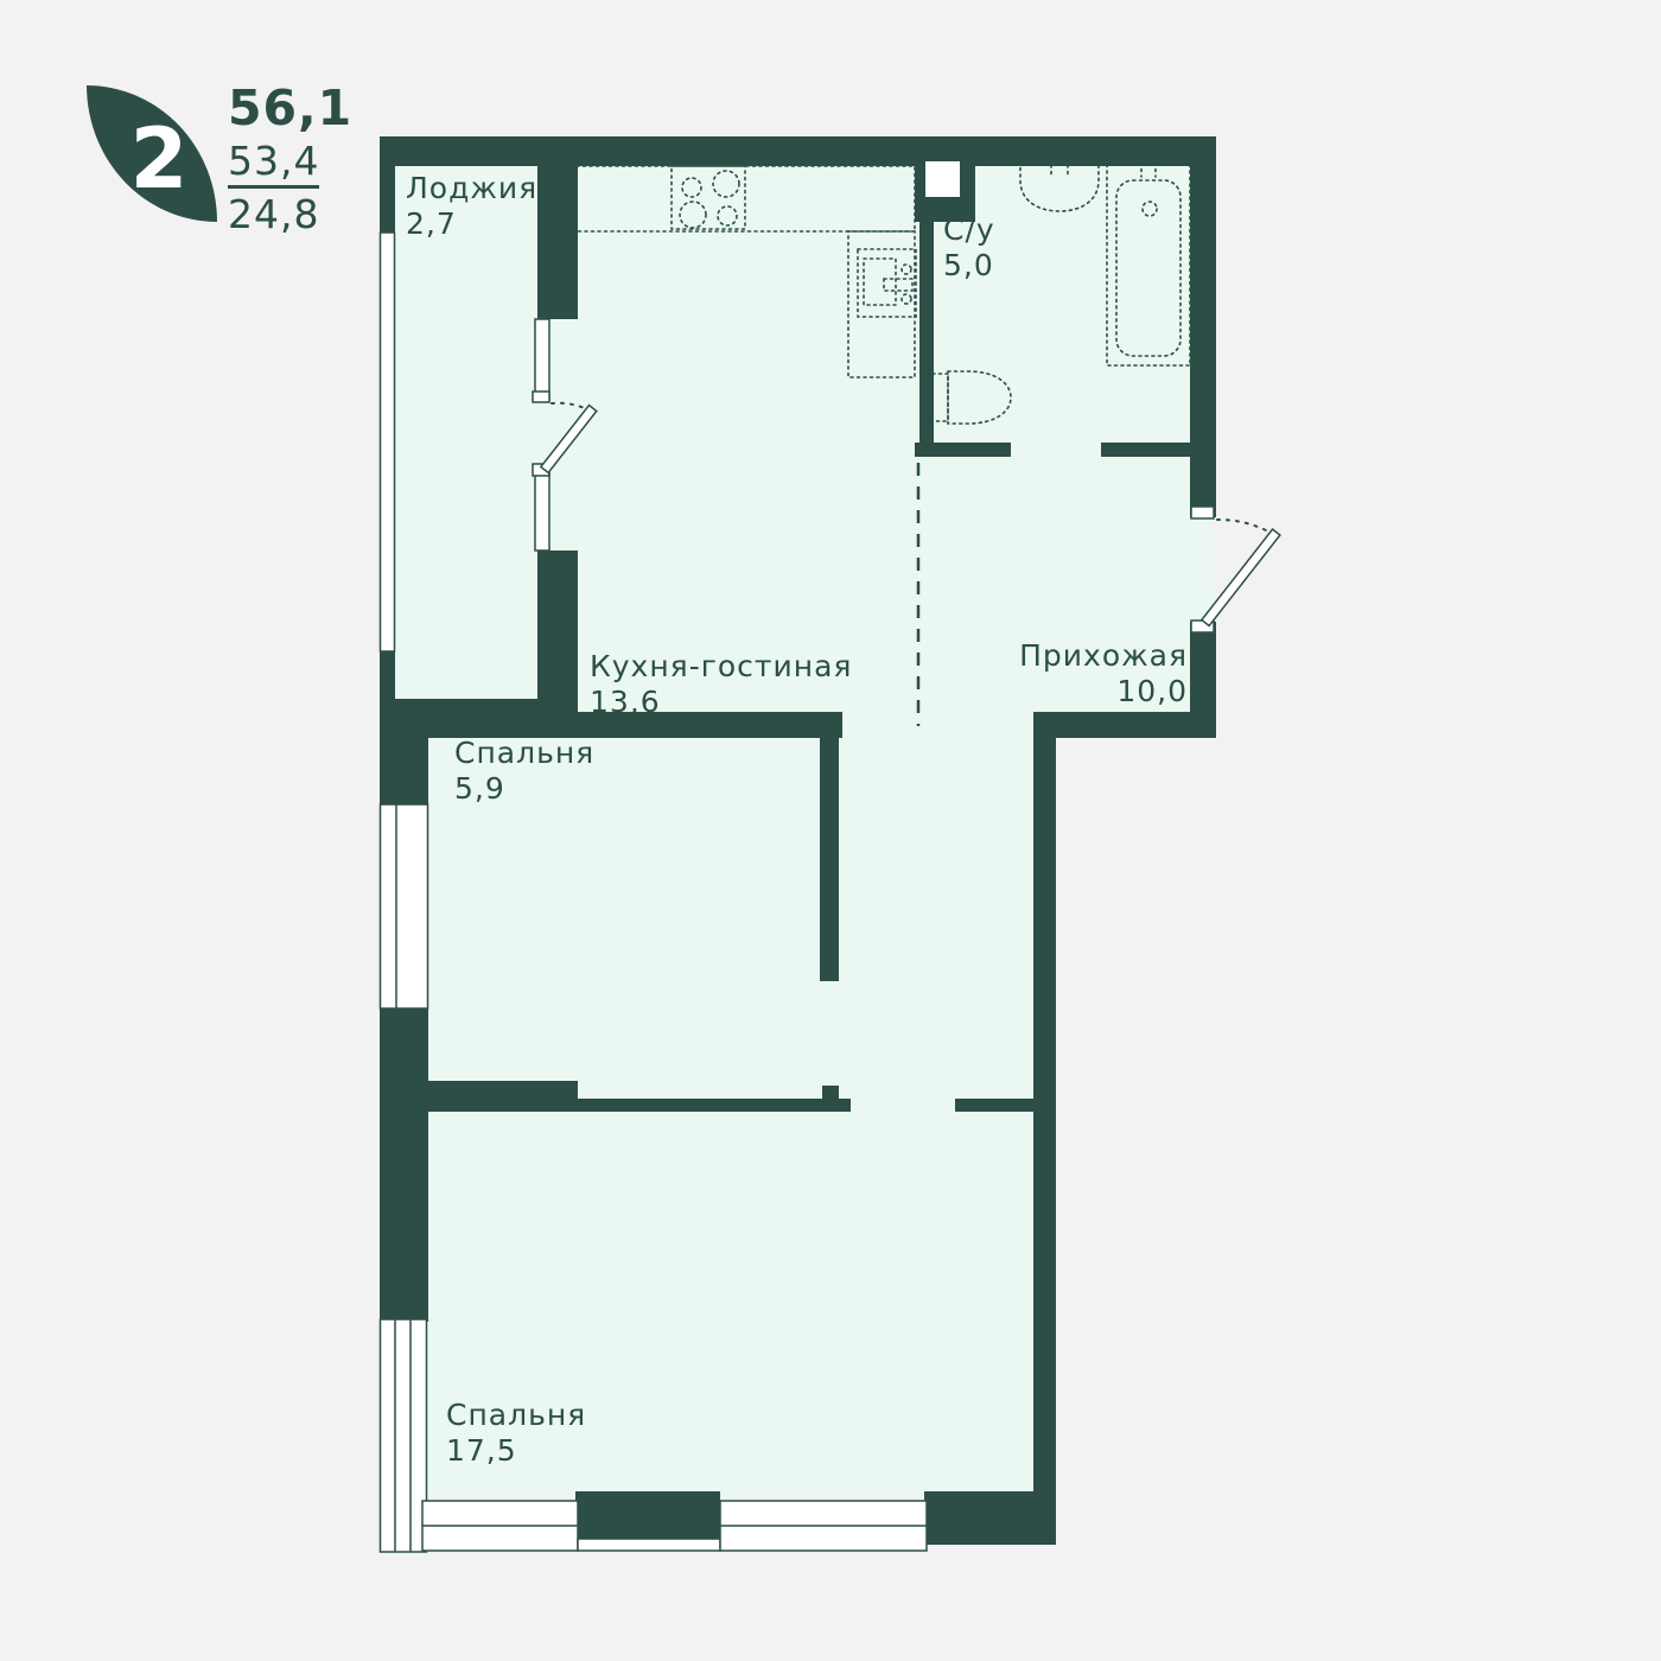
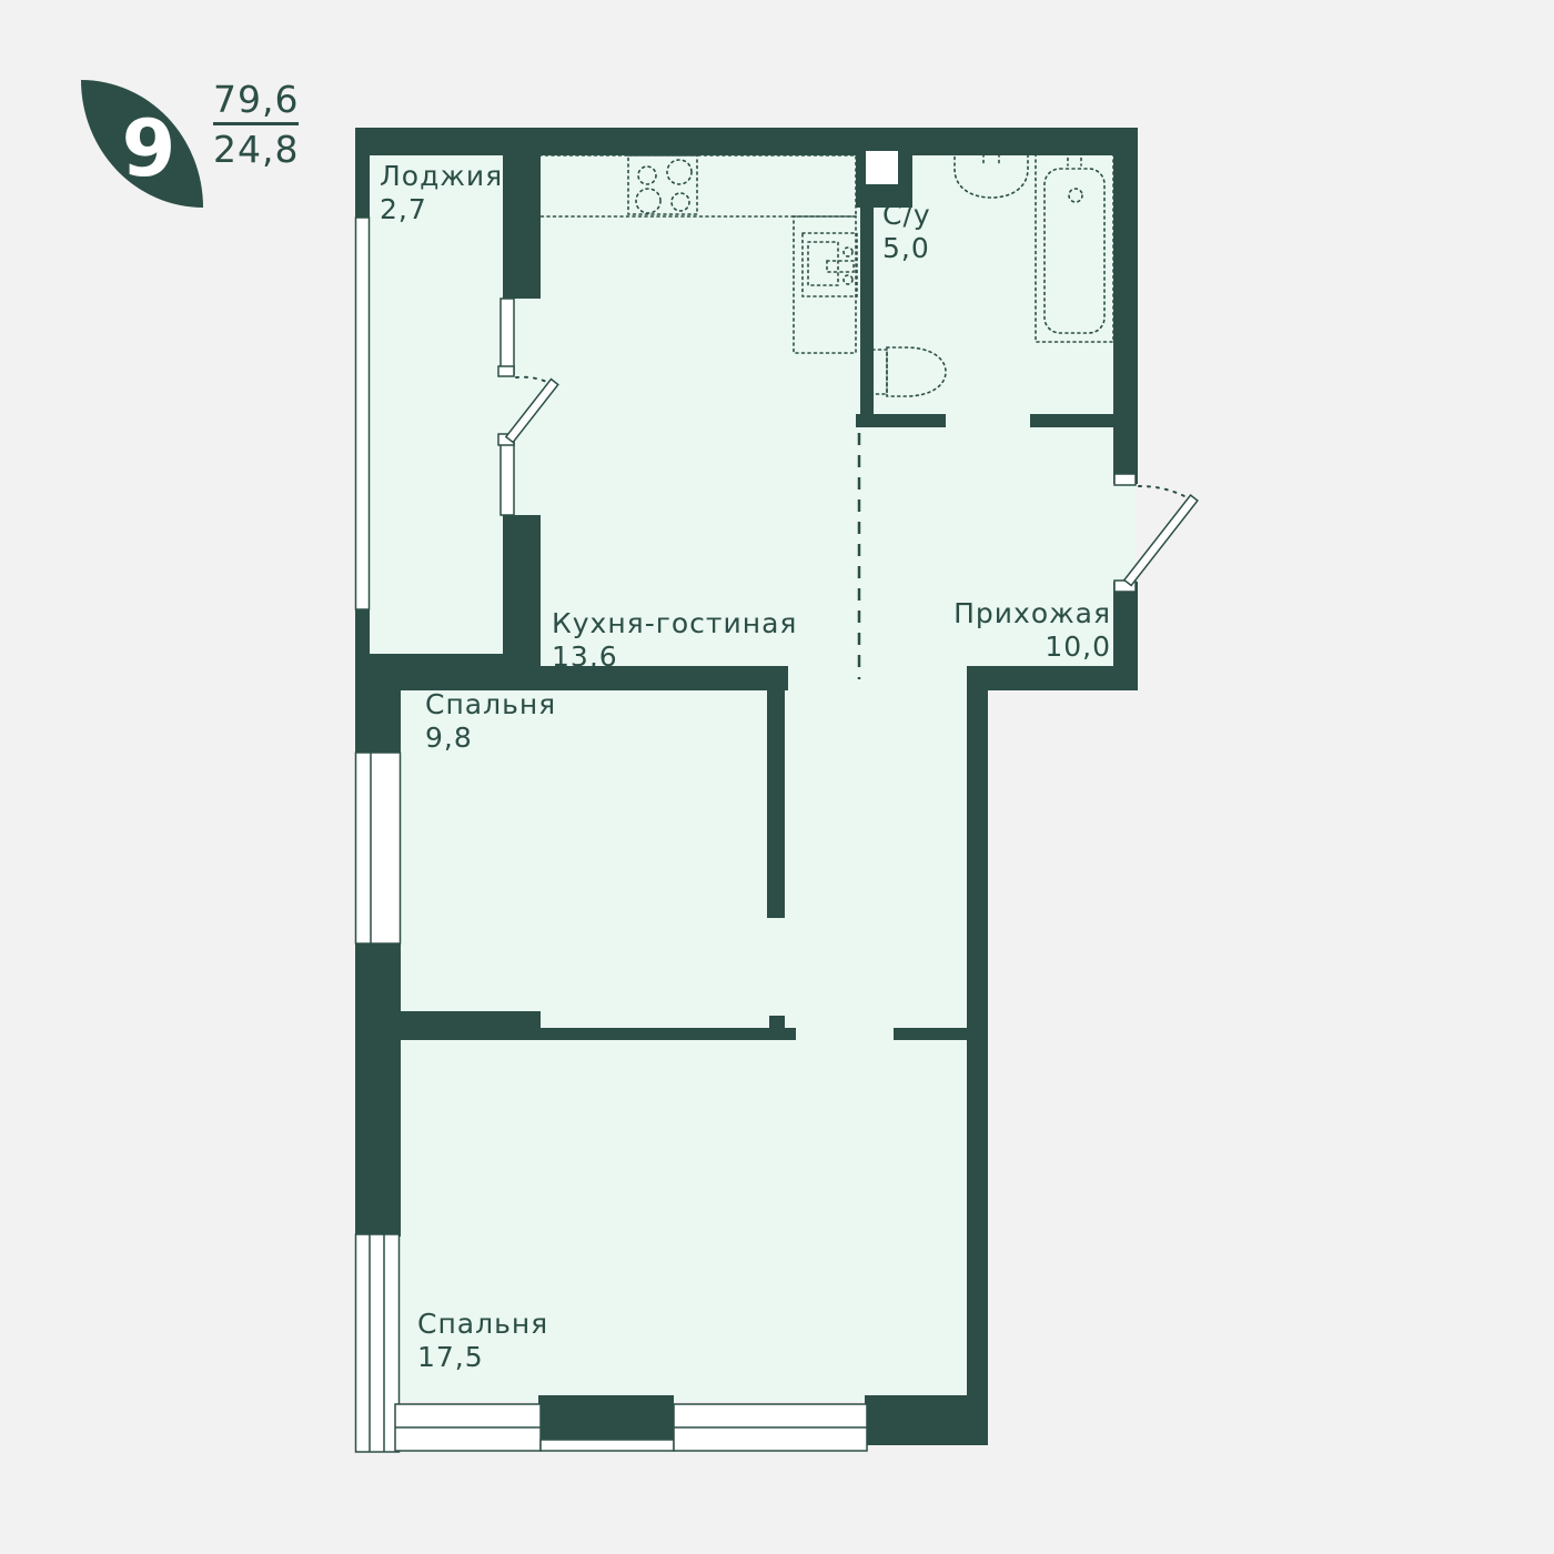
  Лоджия
  2,7
  Кухня-гостиная
  13,6
  С/у
  5,0
  Прихожая
  10,0
  Спальня
- 5,9
+ 9,8
  Спальня
  17,5
- 2
+ 9
- 56,1
- 53,4
+ 79,6
  24,8
